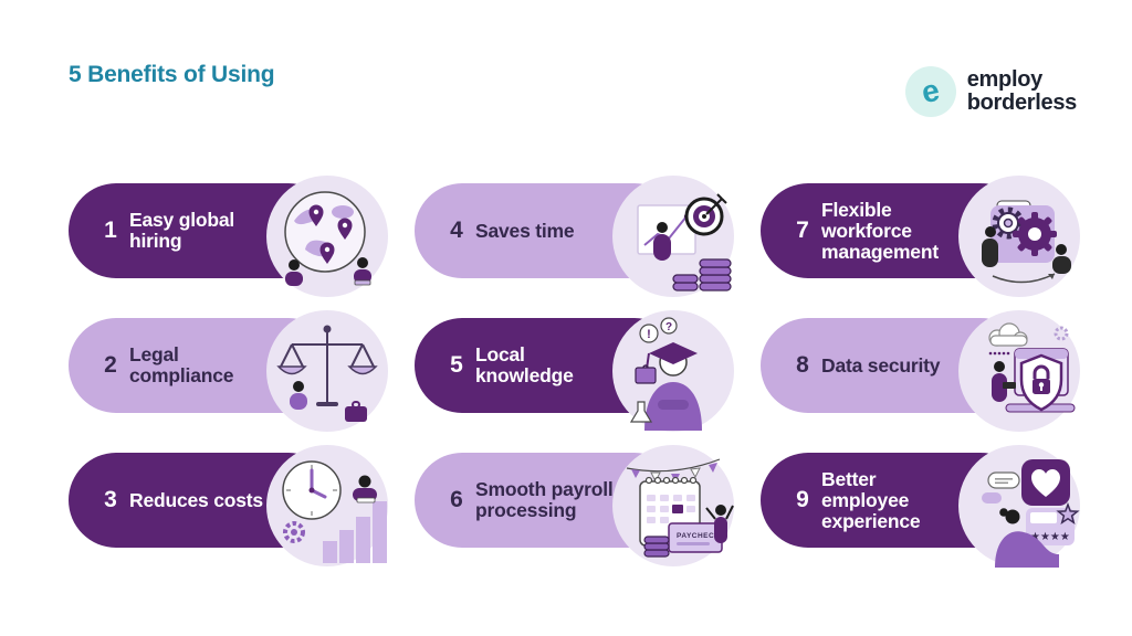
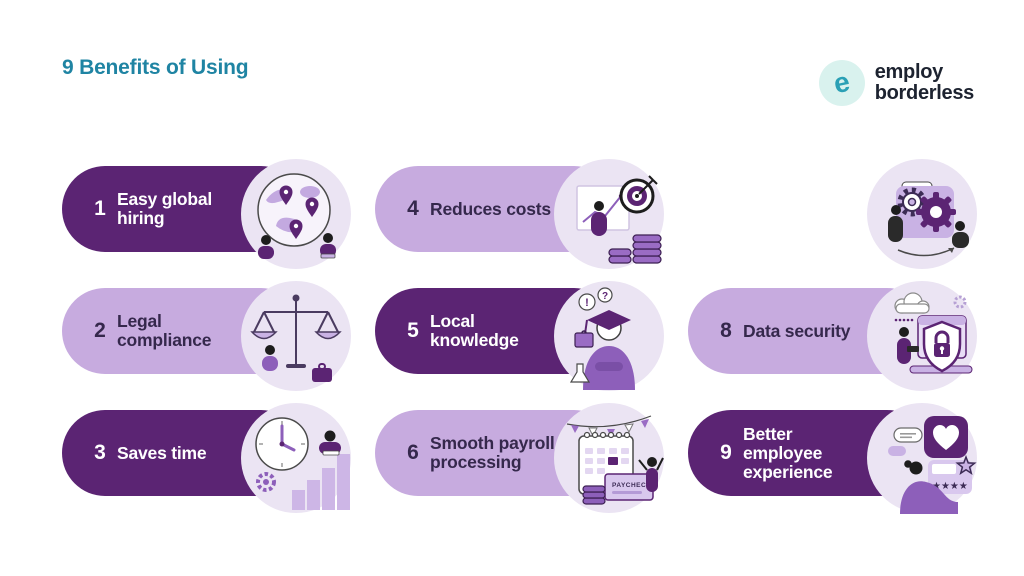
- 5 Benefits of Using
+ 9 Benefits of Using
  employ
  borderless
  1
  Easy global
  hiring
  2
  Legal
  compliance
  3
- Reduces costs
+ Saves time
  4
- Saves time
+ Reduces costs
  5
  Local
  knowledge
  !
  ?
  6
  Smooth payroll
  processing
- 7
- Flexible
- workforce
- management
  8
  Data security
  9
  Better
  employee
  experience
  ★★★★
